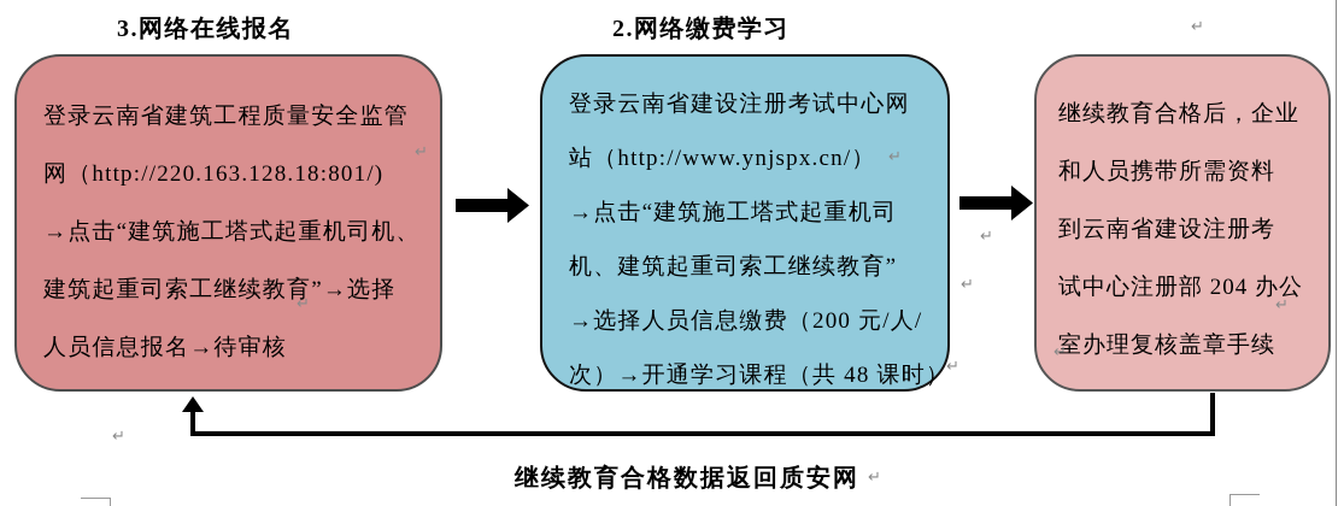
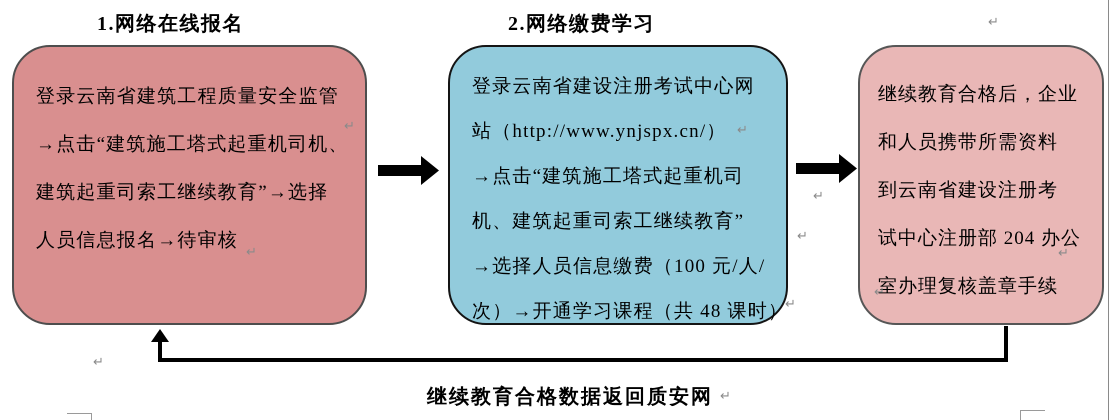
- 3.网络在线报名
+ 1.网络在线报名
  2.网络缴费学习
  登录云南省建筑工程质量安全监管
- 网（http://220.163.128.18:801/)
  →点击“建筑施工塔式起重机司机、
  建筑起重司索工继续教育”→选择
  人员信息报名→待审核
  登录云南省建设注册考试中心网
  站（http://www.ynjspx.cn/）
  →点击“建筑施工塔式起重机司
  机、建筑起重司索工继续教育”
- →选择人员信息缴费（200 元/人/
+ →选择人员信息缴费（100 元/人/
  次）→开通学习课程（共 48 课时）
  继续教育合格后，企业
  和人员携带所需资料
  到云南省建设注册考
  试中心注册部 204 办公
  室办理复核盖章手续
  继续教育合格数据返回质安网
  ↵
  ↵
  ↵
  ↵
  ↵
  ↵
  ↵
  ↵
  ↵
  ↵
  ↵
